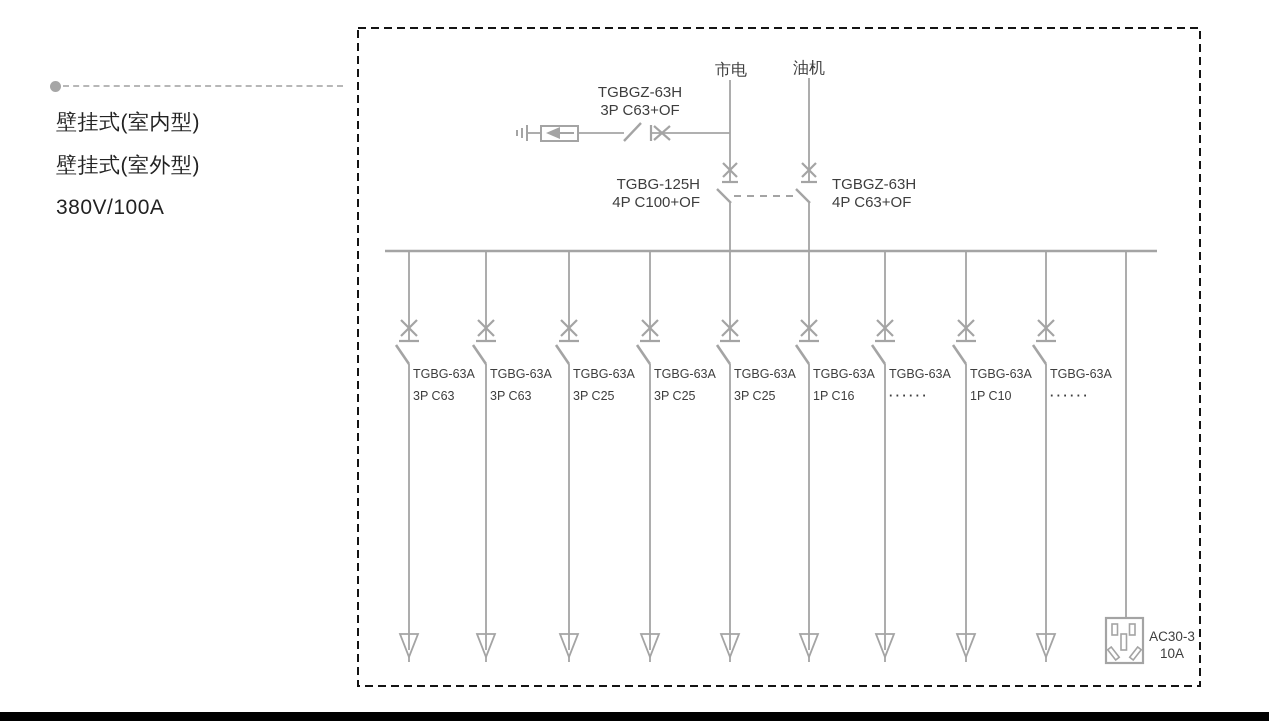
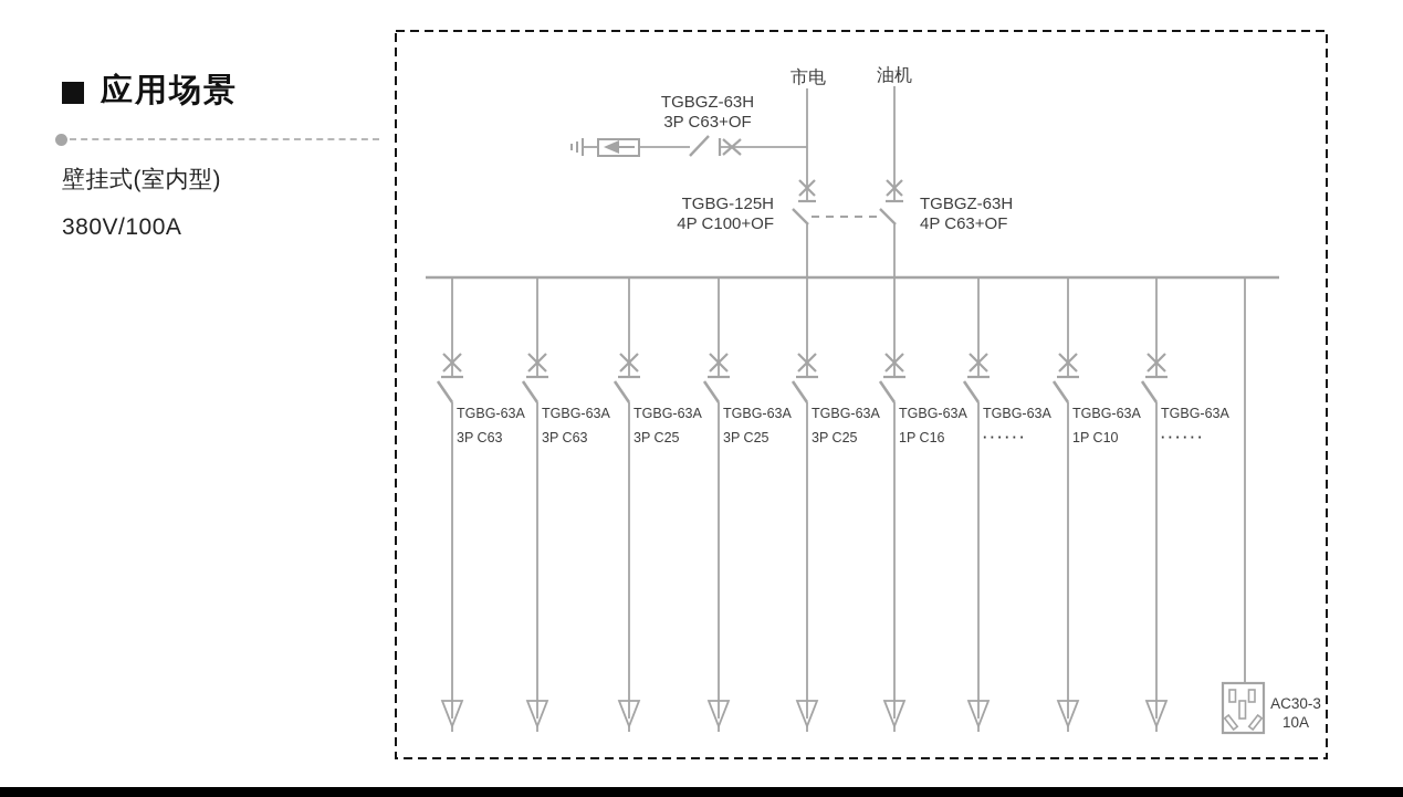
+ 应用场景
  壁挂式(室内型)
- 壁挂式(室外型)
  380V/100A
  市电
  油机
  AC30-3
  10A
  TGBG-63A
  3P C63
  TGBG-63A
  3P C63
  TGBG-63A
  3P C25
  TGBG-63A
  3P C25
  TGBG-63A
  3P C25
  TGBG-63A
  1P C16
  TGBG-63A
  ······
  TGBG-63A
  1P C10
  TGBG-63A
  ······
  TGBGZ-63H
  3P C63+OF
  TGBG-125H
  4P C100+OF
  TGBGZ-63H
  4P C63+OF
